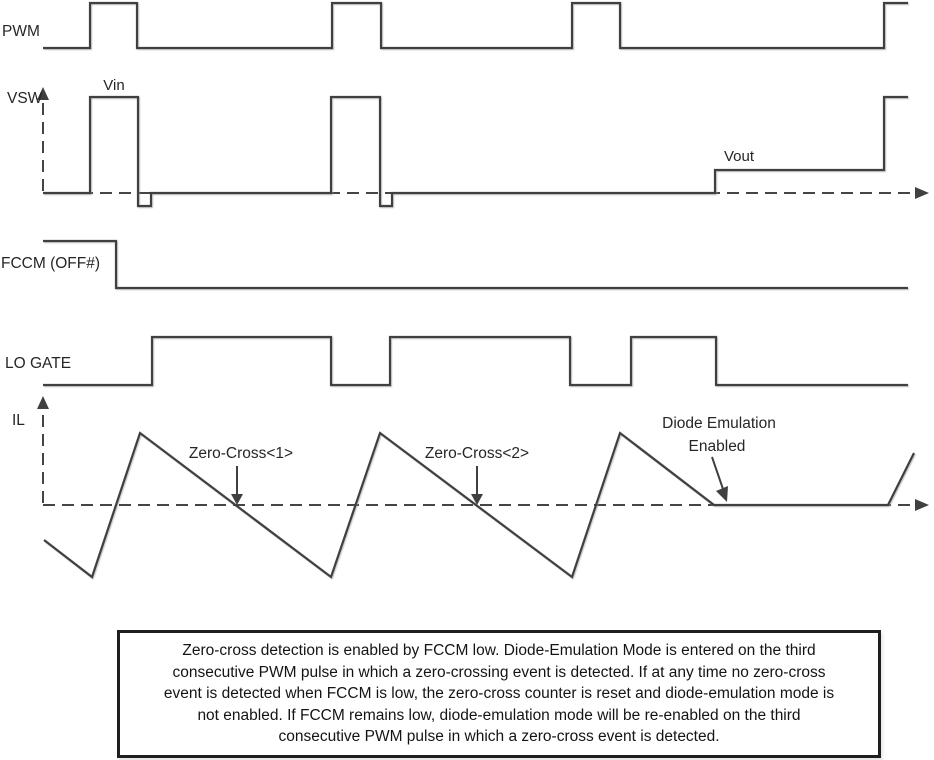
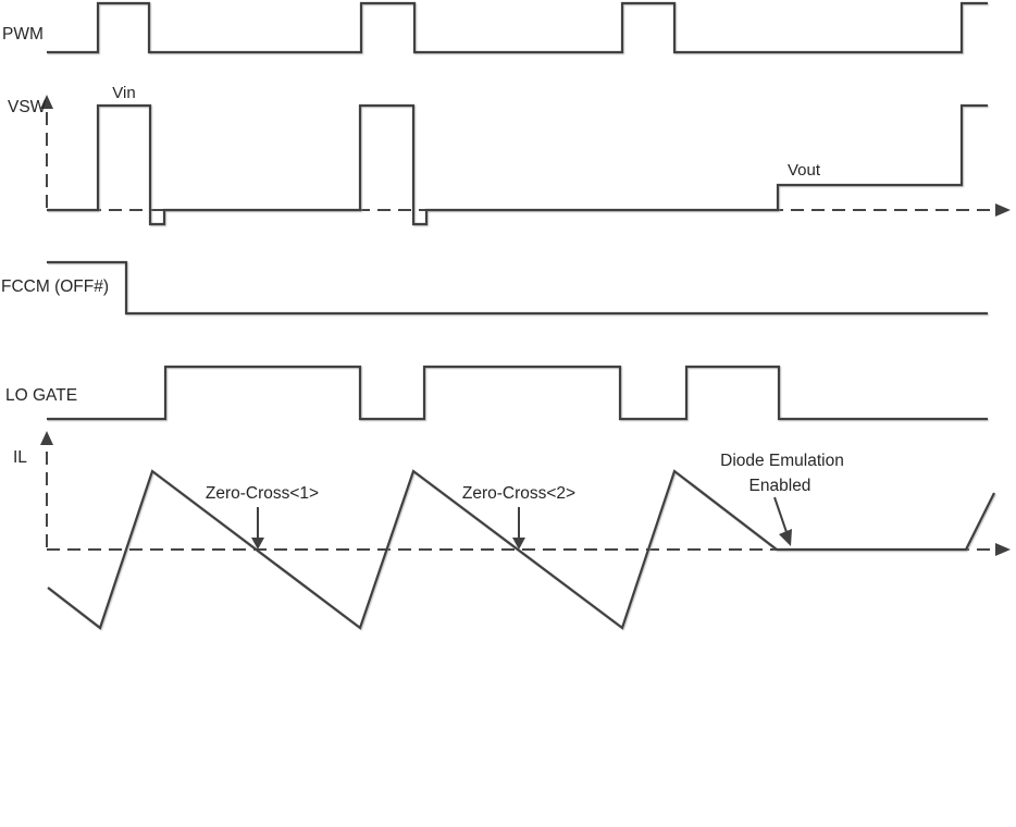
  PWM
  VSW
  Vin
  Vout
  FCCM (OFF#)
  LO GATE
  IL
  Zero-Cross<1>
  Zero-Cross<2>
  Diode Emulation
  Enabled
- Zero-cross detection is enabled by FCCM low. Diode-Emulation Mode is entered on the third
- consecutive PWM pulse in which a zero-crossing event is detected. If at any time no zero-cross
- event is detected when FCCM is low, the zero-cross counter is reset and diode-emulation mode is
- not enabled. If FCCM remains low, diode-emulation mode will be re-enabled on the third
- consecutive PWM pulse in which a zero-cross event is detected.
